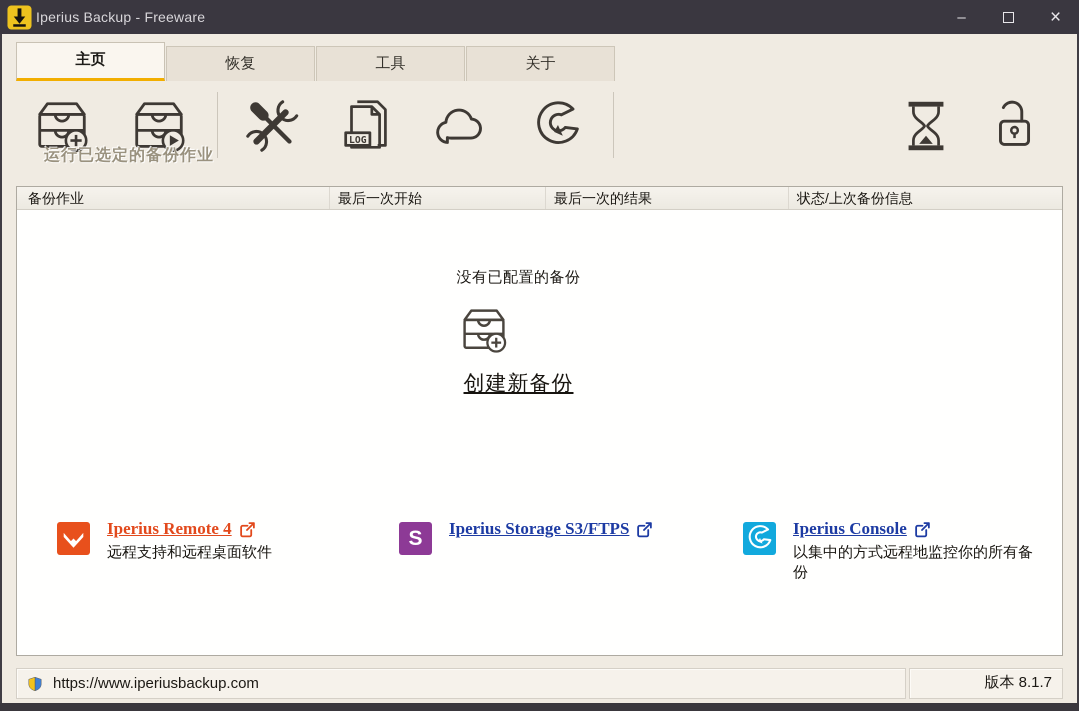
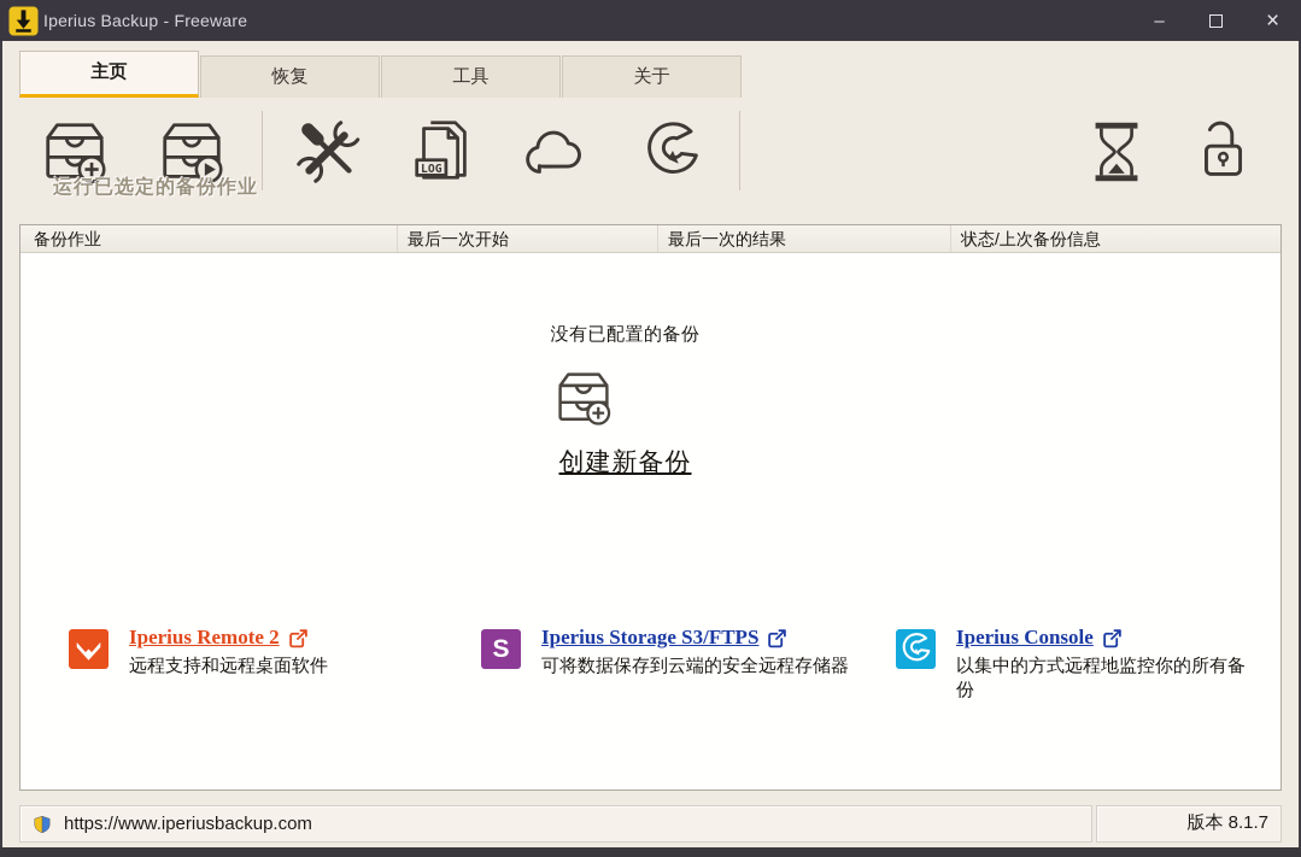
  Iperius Backup - Freeware
  –
  ×
  主页
  恢复
  工具
  关于
  LOG
  运行已选定的备份作业
  备份作业
  最后一次开始
  最后一次的结果
  状态/上次备份信息
  没有已配置的备份
  创建新备份
- Iperius Remote 4
+ Iperius Remote 2
  远程支持和远程桌面软件
  S
  Iperius Storage S3/FTPS
+ 可将数据保存到云端的安全远程存储器
  Iperius Console
  以集中的方式远程地监控你的所有备份
  https://www.iperiusbackup.com
  版本 8.1.7
